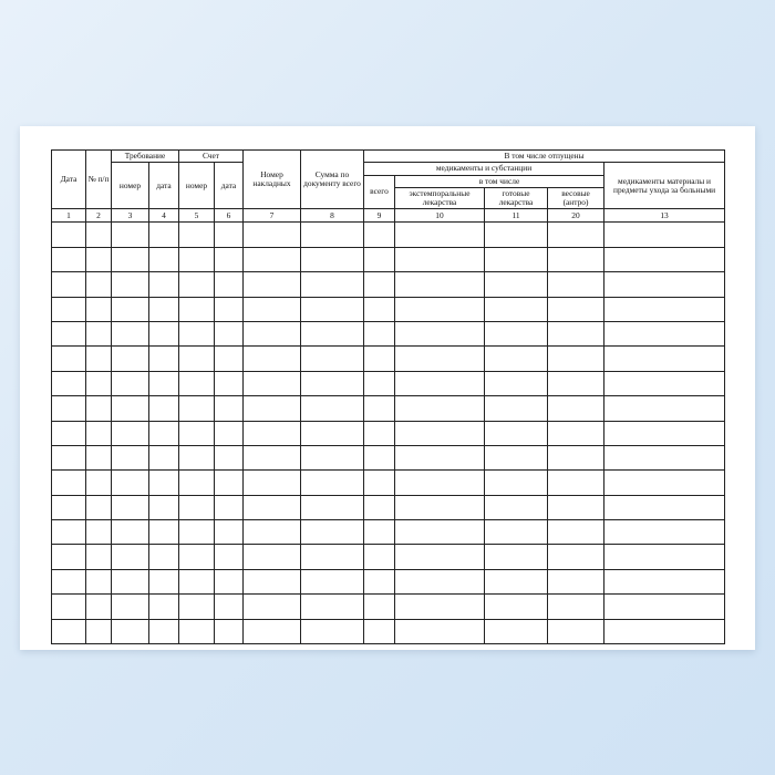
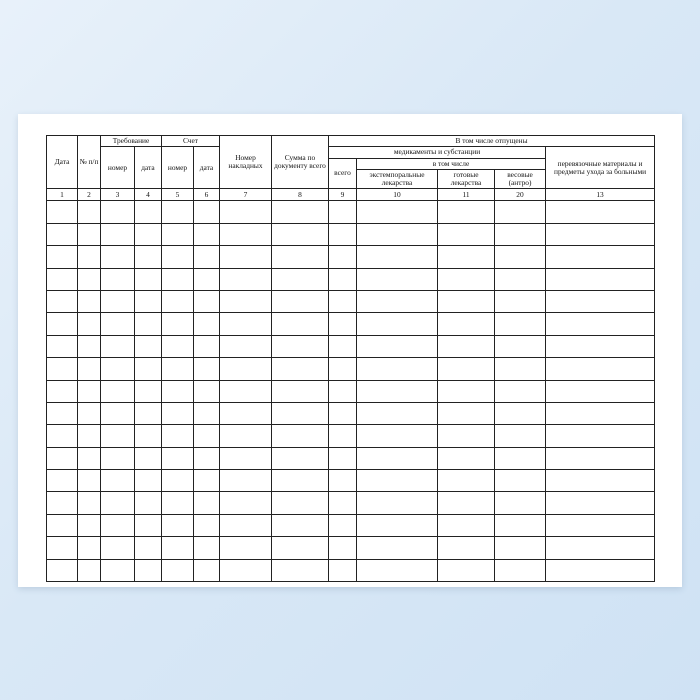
  Дата	№ п/п	Требование	Счет	Номер накладных	Сумма по документу всего	В том числе отпущены
- номер	дата	номер	дата	медикаменты и субстанции	медикаменты материалы и предметы ухода за больными
+ номер	дата	номер	дата	медикаменты и субстанции	перевязочные материалы и предметы ухода за больными
  всего	в том числе
  экстемпоральные лекарства	готовые лекарства	весовые (антро)
  1	2	3	4	5	6	7	8	9	10	11	20	13
